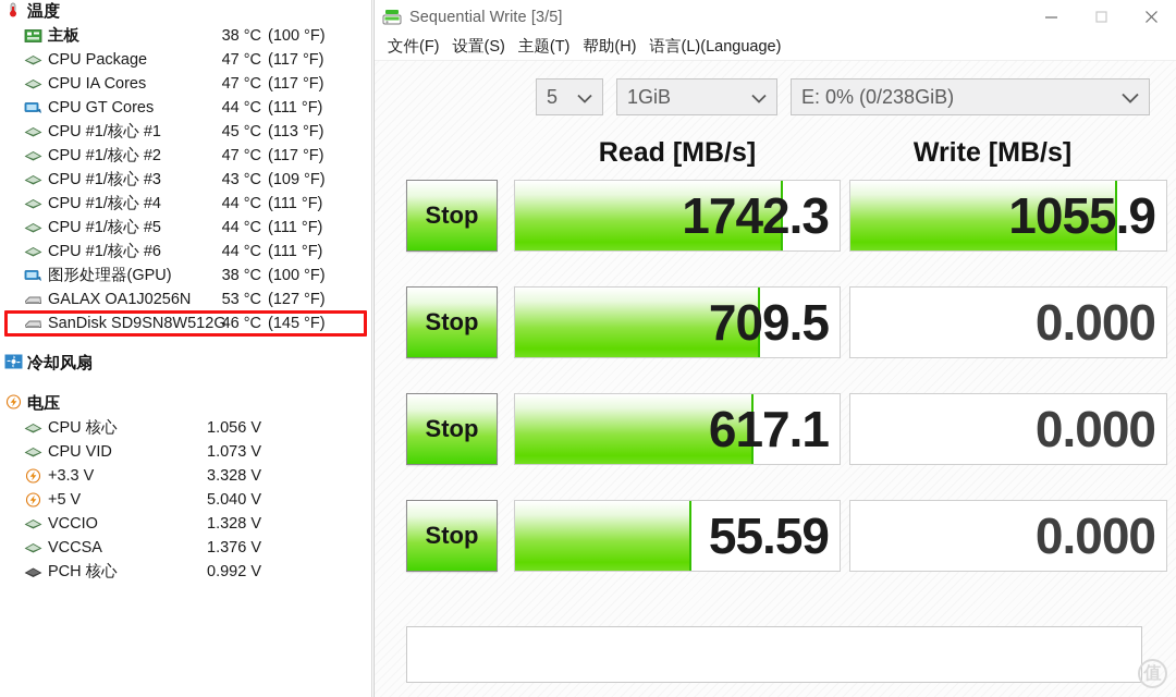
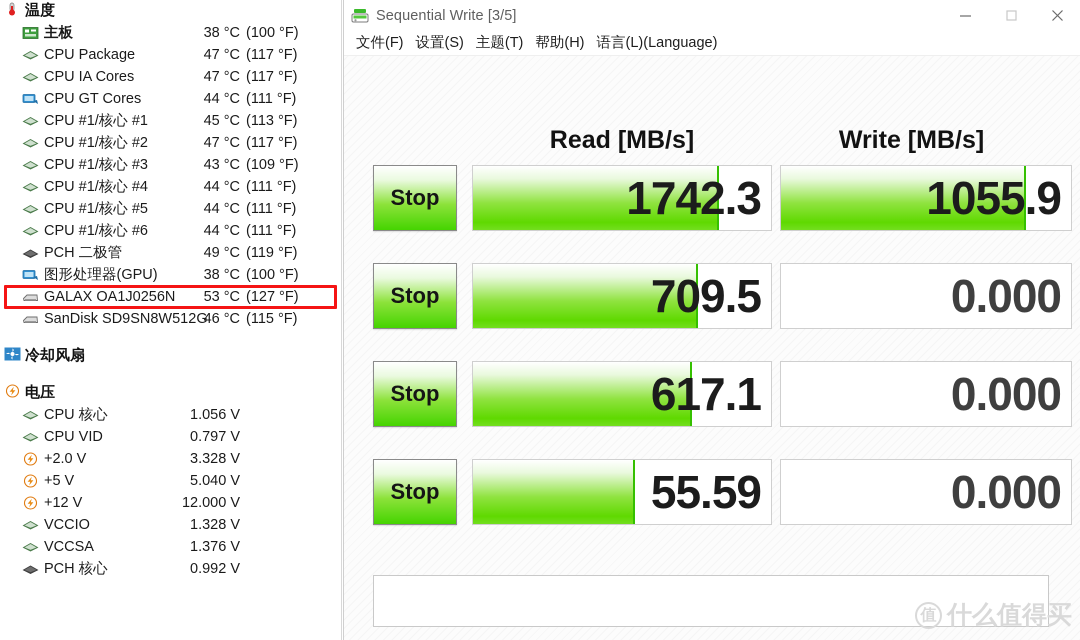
  温度
  主板
  38 °C (100 °F)
  CPU Package
  47 °C (117 °F)
  CPU IA Cores
  47 °C (117 °F)
  CPU GT Cores
  44 °C (111 °F)
  CPU #1/核心 #1
  45 °C (113 °F)
  CPU #1/核心 #2
  47 °C (117 °F)
  CPU #1/核心 #3
  43 °C (109 °F)
  CPU #1/核心 #4
  44 °C (111 °F)
  CPU #1/核心 #5
  44 °C (111 °F)
  CPU #1/核心 #6
  44 °C (111 °F)
+ PCH 二极管
+ 49 °C (119 °F)
  图形处理器(GPU)
  38 °C (100 °F)
  GALAX OA1J0256N
  53 °C (127 °F)
  SanDisk SD9SN8W512G
- 46 °C (145 °F)
+ 46 °C (115 °F)
  冷却风扇
  电压
  CPU 核心
  1.056 V
  CPU VID
- 1.073 V
+ 0.797 V
- +3.3 V
+ +2.0 V
  3.328 V
  +5 V
  5.040 V
+ +12 V
+ 12.000 V
  VCCIO
  1.328 V
  VCCSA
  1.376 V
  PCH 核心
  0.992 V
  Sequential Write [3/5]
  文件(F)
  设置(S)
  主题(T)
  帮助(H)
  语言(L)(Language)
- 5
- 1GiB
- E: 0% (0/238GiB)
  Read [MB/s]
  Write [MB/s]
  Stop
  1742.3
  1055.9
  Stop
  709.5
  0.000
  Stop
  617.1
  0.000
  Stop
  55.59
  0.000
  值
+ 什么值得买
